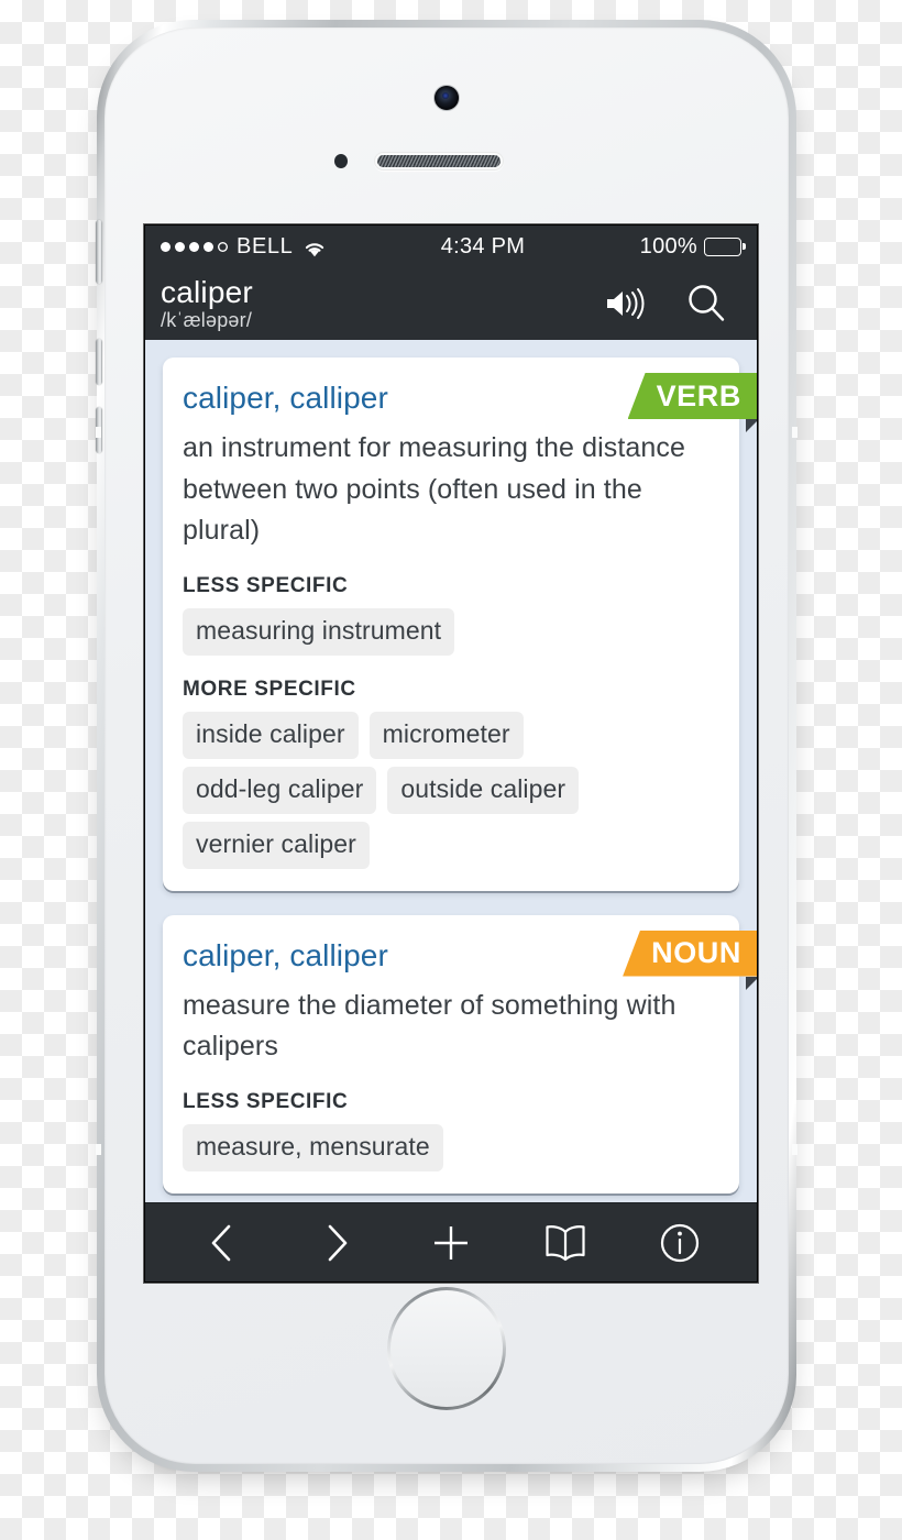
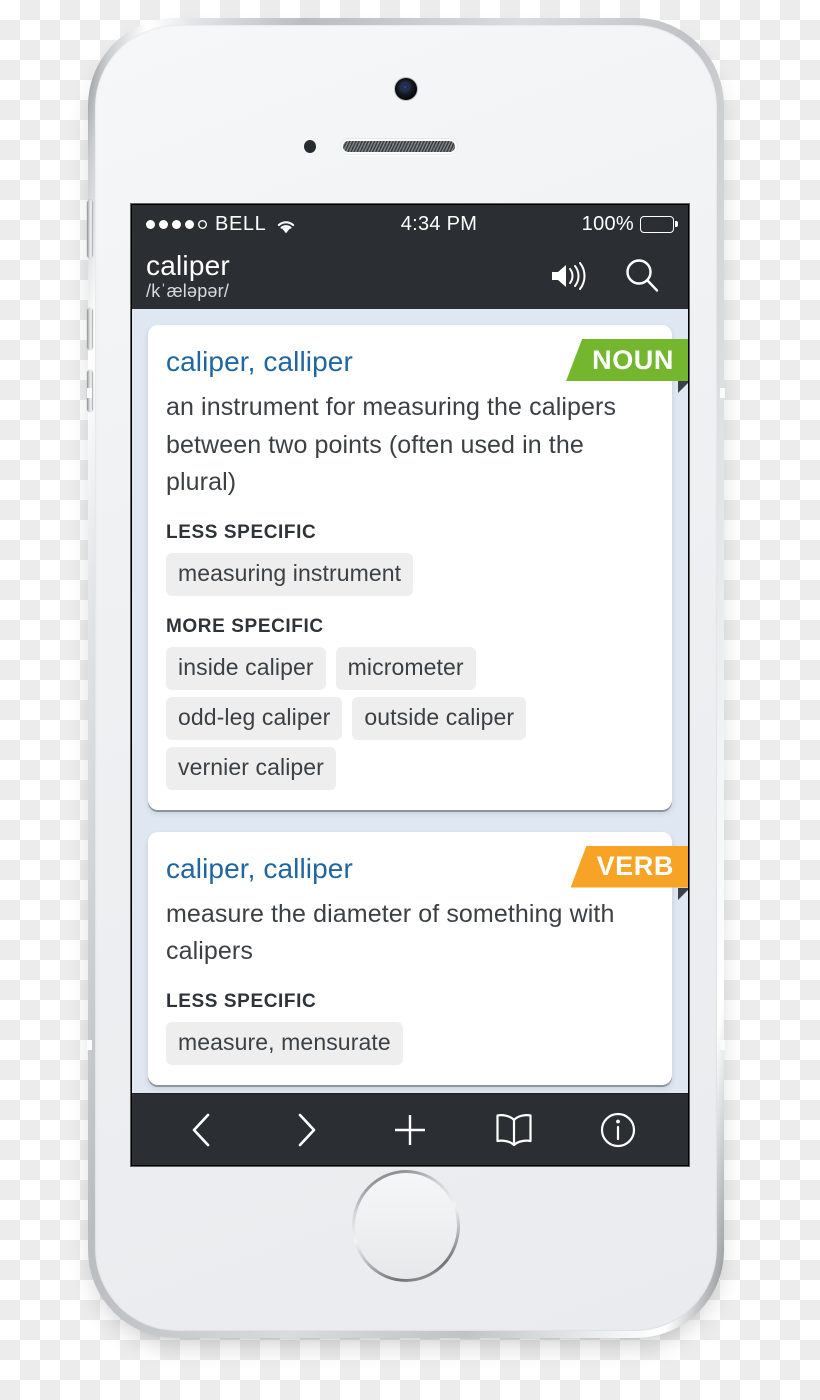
  BELL
  4:34 PM
  100%
  caliper
  /kˈæləpər/
- VERB
+ NOUN
  caliper, calliper
- an instrument for measuring the distance between two points (often used in the plural)
+ an instrument for measuring the calipers between two points (often used in the plural)
  LESS SPECIFIC
  measuring instrument
  MORE SPECIFIC
  inside caliper
  micrometer
  odd-leg caliper
  outside caliper
  vernier caliper
- NOUN
+ VERB
  caliper, calliper
  measure the diameter of something with calipers
  LESS SPECIFIC
  measure, mensurate
